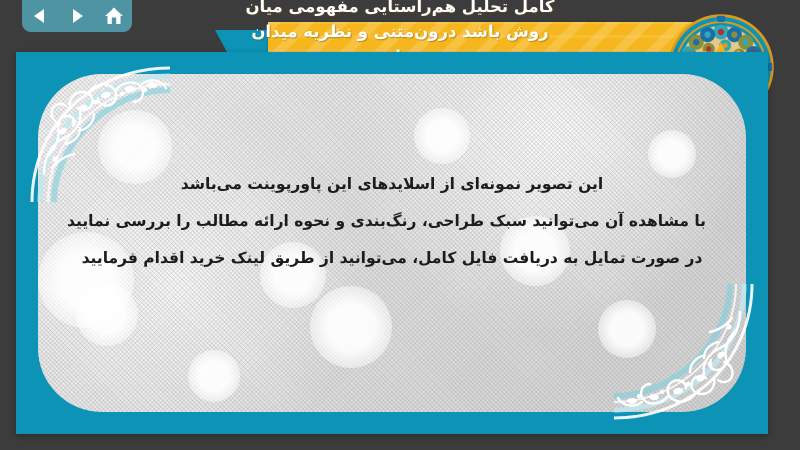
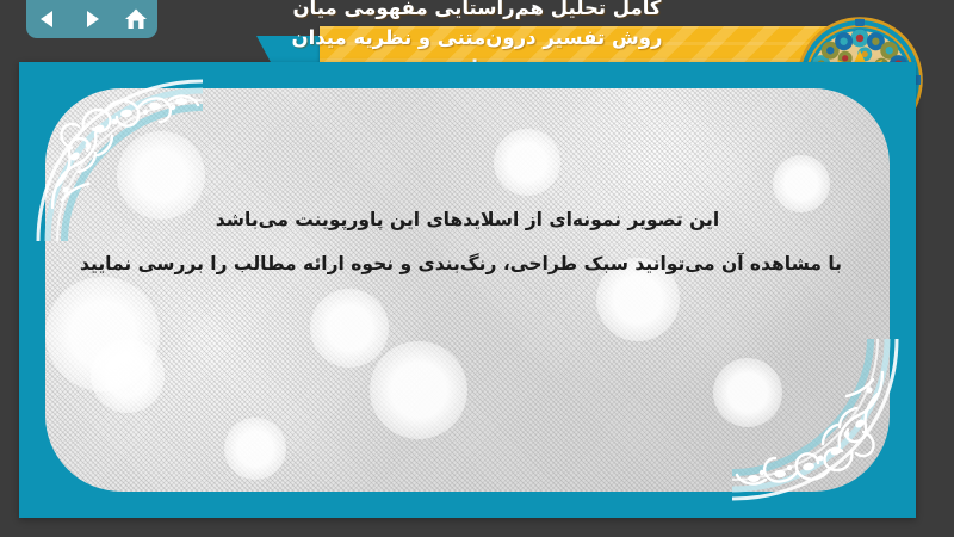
  کامل تحلیل هم‌راستایی مفهومی میان
- روش باشد درون‌متنی و نظریه میدان
+ روش تفسیر درون‌متنی و نظریه میدان
  این تصویر نمونه‌ای از اسلایدهای این پاورپوینت می‌باشد
  با مشاهده آن می‌توانید سبک طراحی، رنگ‌بندی و نحوه ارائه مطالب را بررسی نمایید
- در صورت تمایل به دریافت فایل کامل، می‌توانید از طریق لینک خرید اقدام فرمایید
